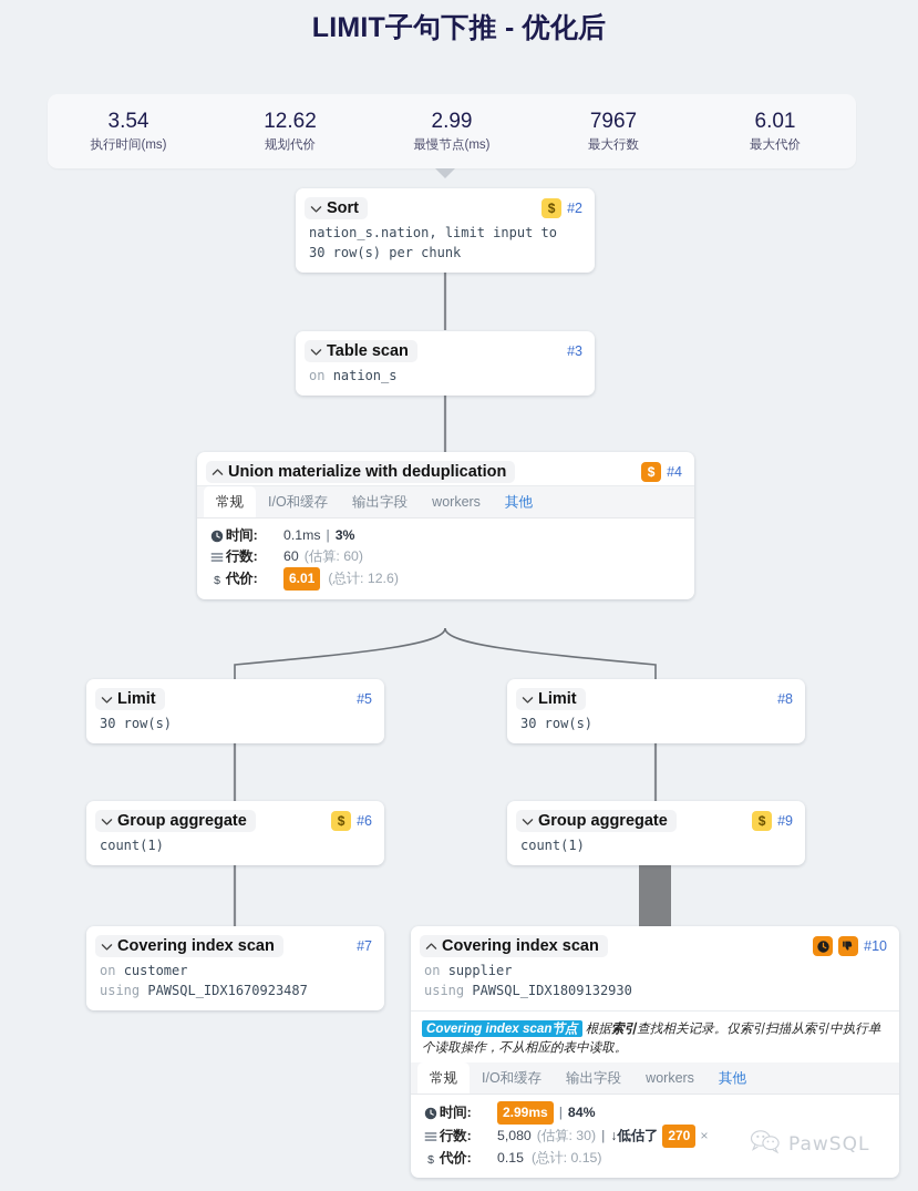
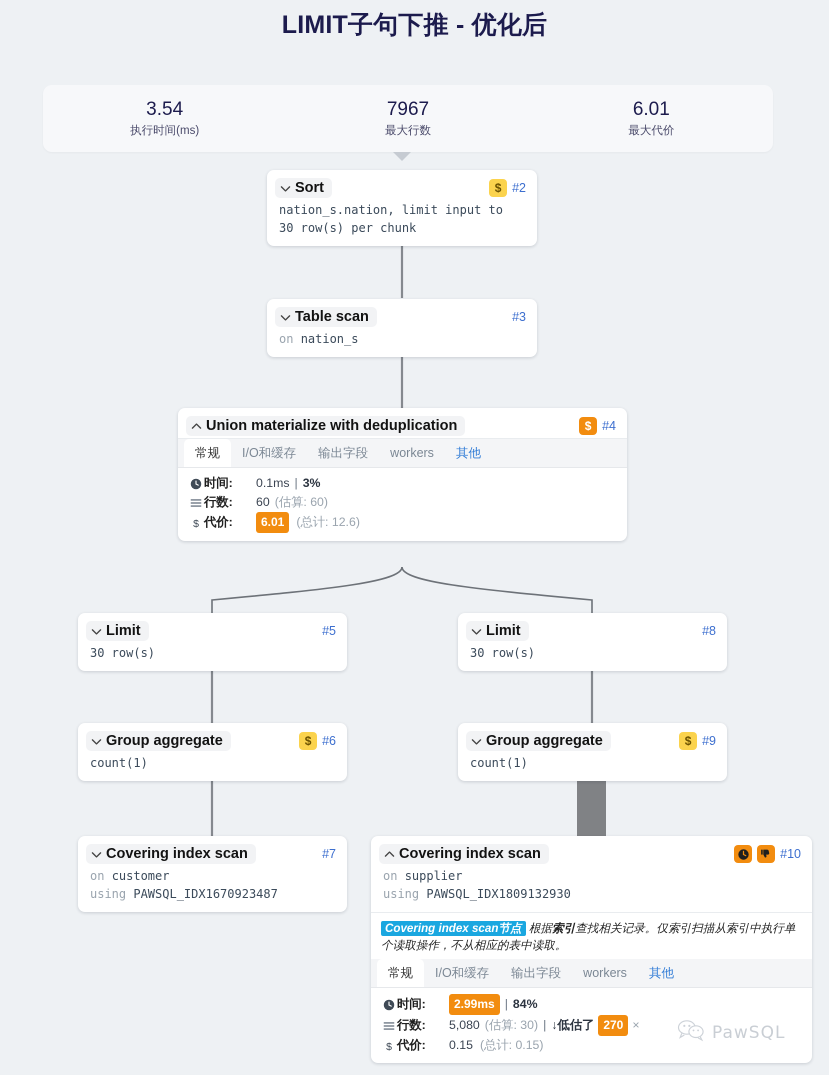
  LIMIT子句下推 - 优化后
  3.54
  执行时间(ms)
- 12.62
- 规划代价
- 2.99
- 最慢节点(ms)
  7967
  最大行数
  6.01
  最大代价
  Sort
  $
  #2
  nation_s.nation, limit input to
  30 row(s) per chunk
  Table scan
  #3
  on nation_s
  Union materialize with deduplication
  $
  #4
  常规
  I/O和缓存
  输出字段
  workers
  其他
  时间:
  0.1ms
  |
  3%
  行数:
  60
  (估算: 60)
  $
  代价:
  6.01
  (总计: 12.6)
  Limit
  #5
  30 row(s)
  Limit
  #8
  30 row(s)
  Group aggregate
  $
  #6
  count(1)
  Group aggregate
  $
  #9
  count(1)
  Covering index scan
  #7
  on customer
  using PAWSQL_IDX1670923487
  Covering index scan
  #10
  on supplier
  using PAWSQL_IDX1809132930
  Covering index scan节点 根据索引查找相关记录。仅索引扫描从索引中执行单个读取操作，不从相应的表中读取。
  常规
  I/O和缓存
  输出字段
  workers
  其他
  时间:
  2.99ms
  |
  84%
  行数:
  5,080
  (估算: 30)
  |
  ↓低估了
  270
  ×
  $
  代价:
  0.15
  (总计: 0.15)
  PawSQL
